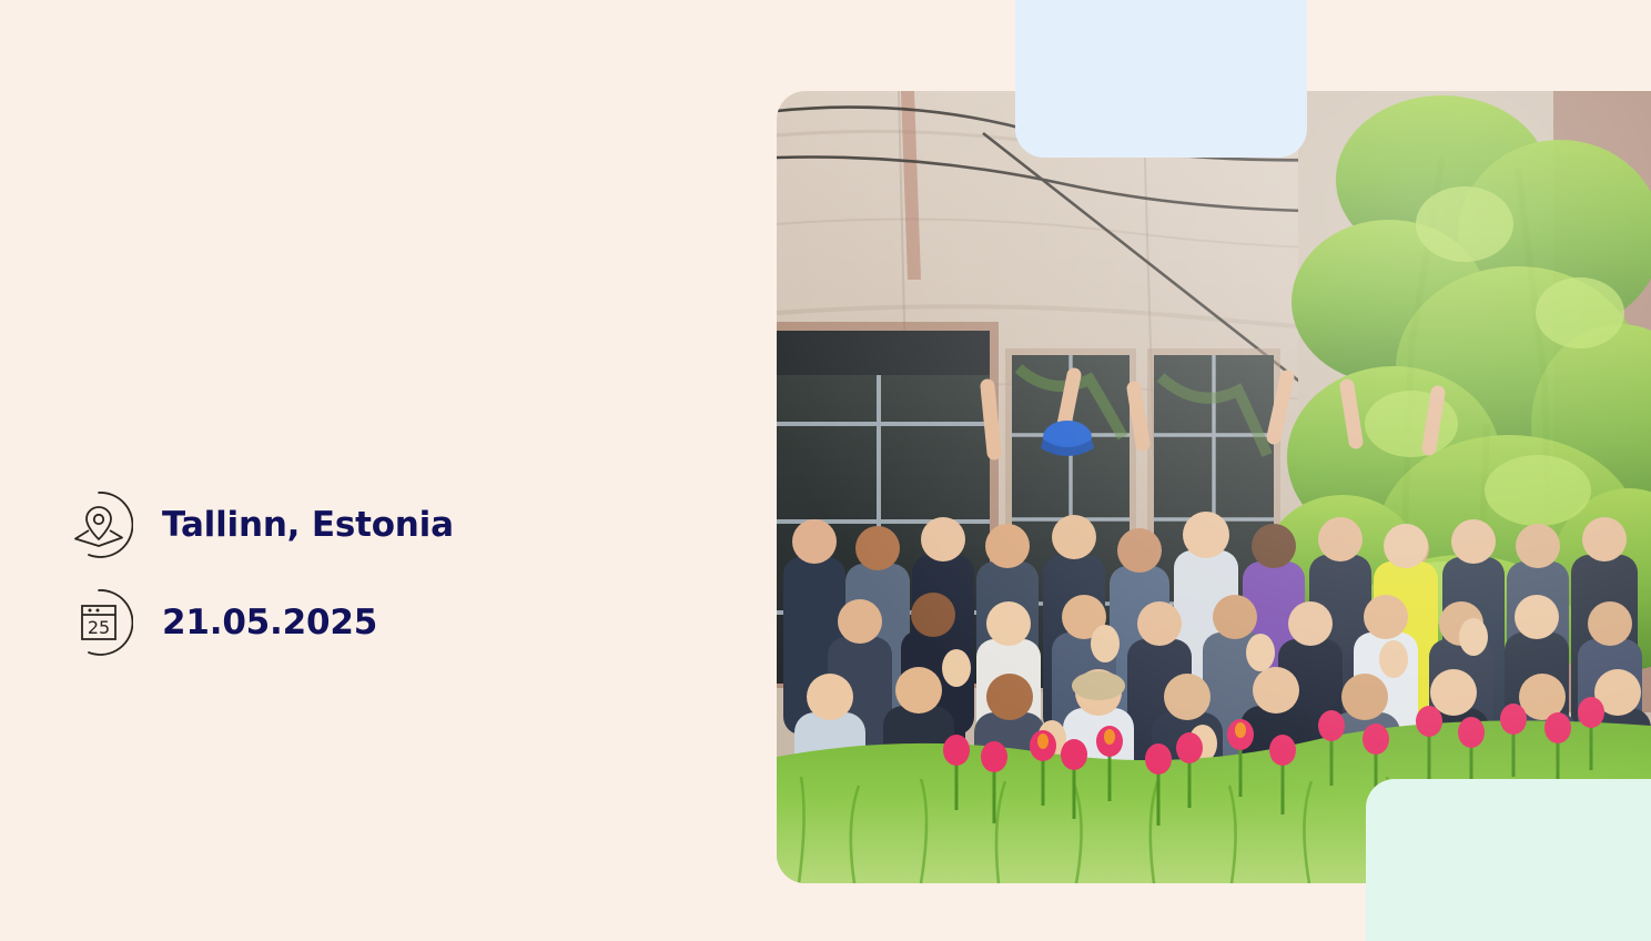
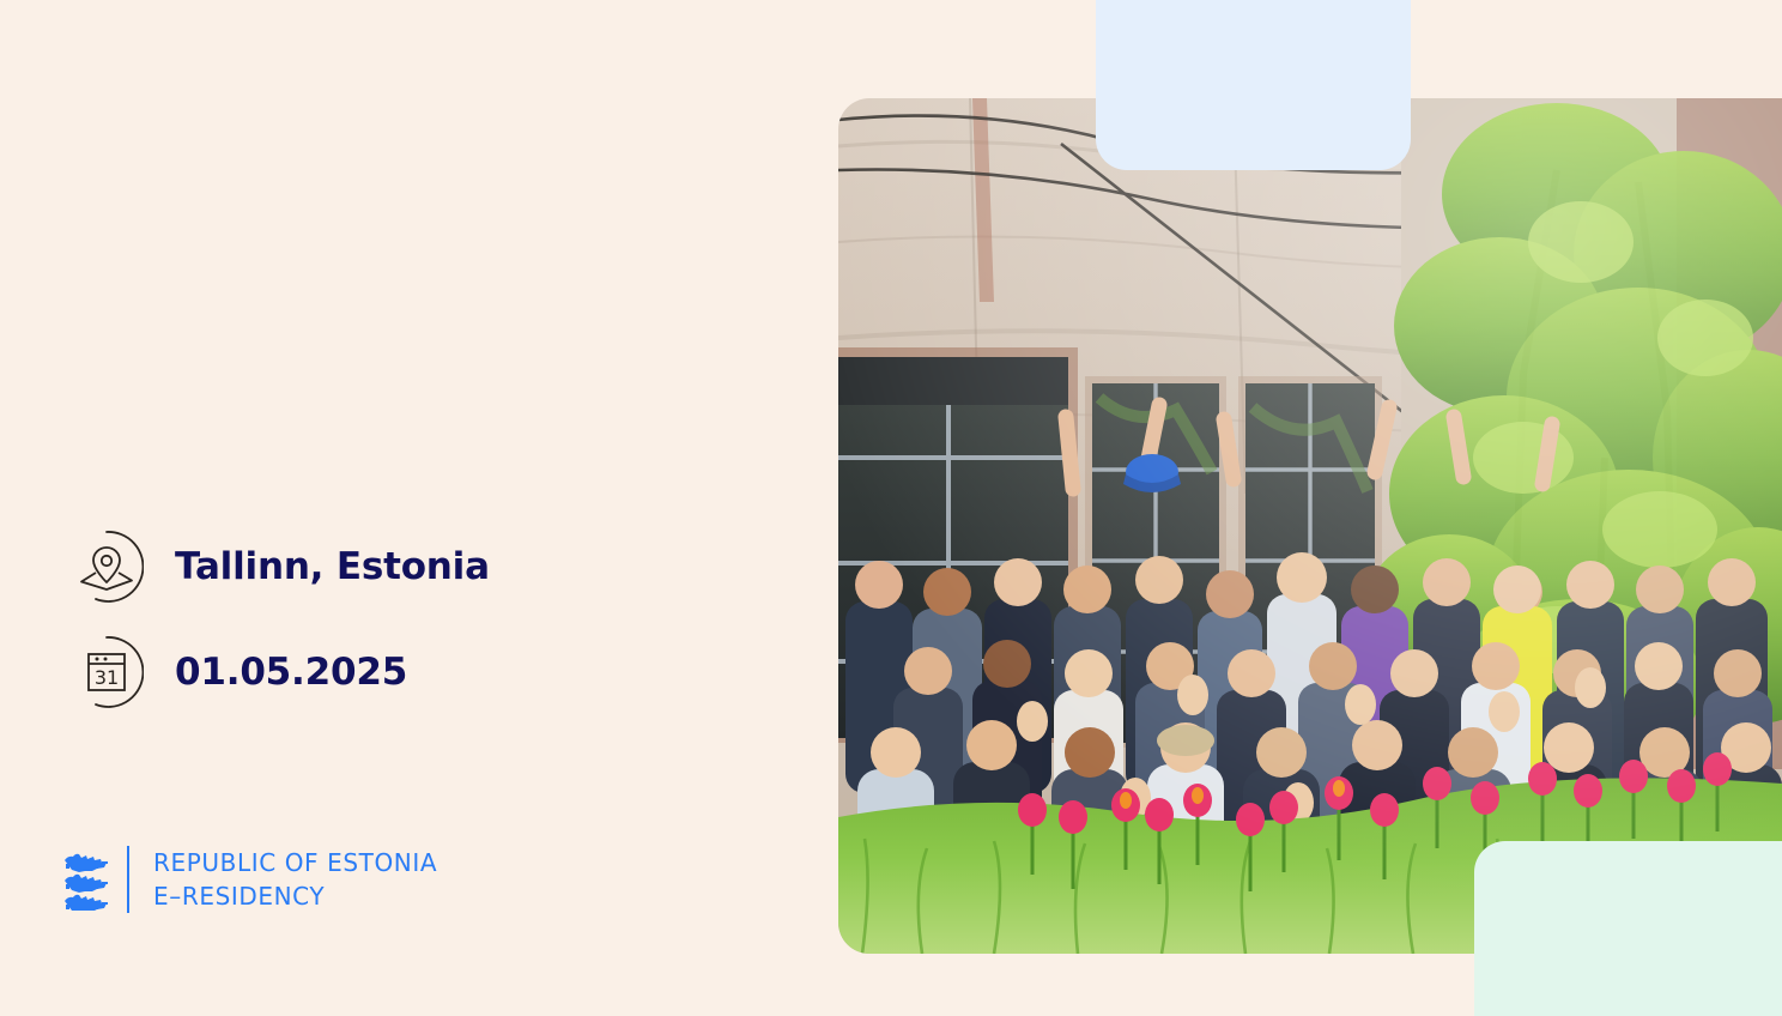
  Tallinn, Estonia
- 25
+ 31
- 21.05.2025
+ 01.05.2025
+ REPUBLIC OF ESTONIA
+ E–RESIDENCY
